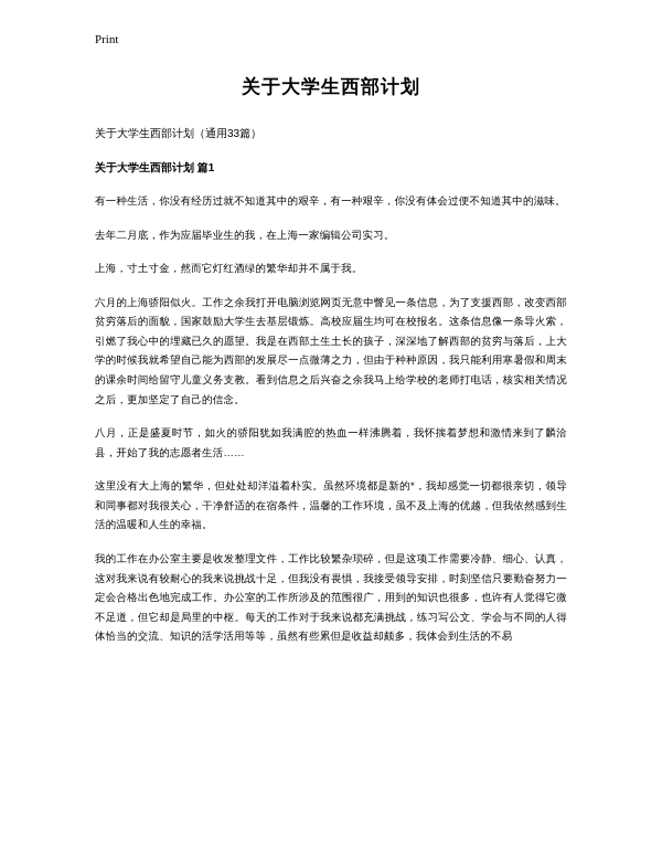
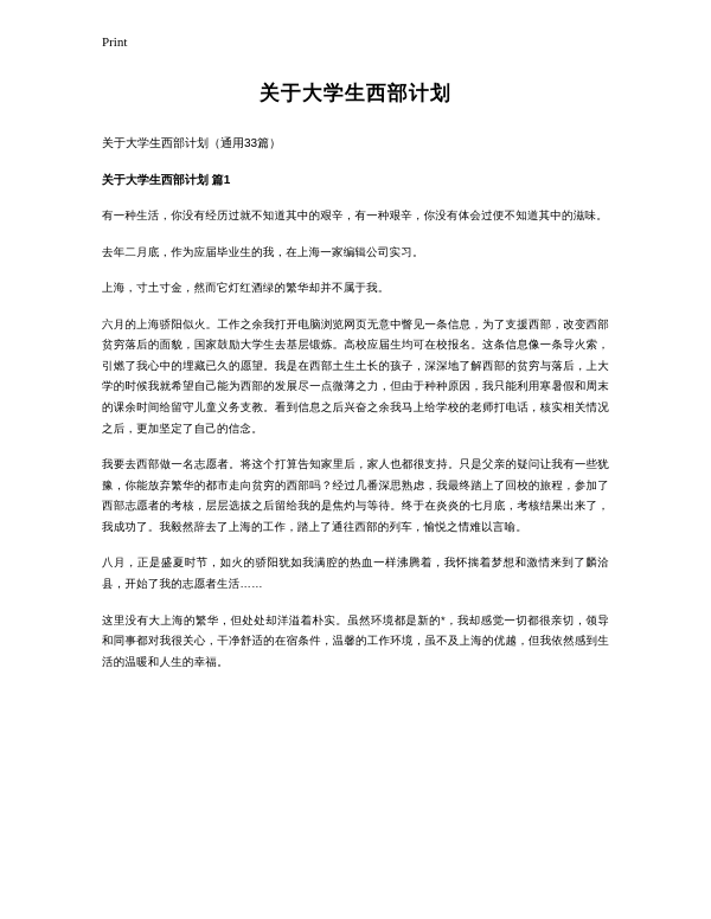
  Print
  关于大学生西部计划
  关于大学生西部计划（通用33篇）
  关于大学生西部计划 篇1
  有一种生活，你没有经历过就不知道其中的艰辛，有一种艰辛，你没有体会过便不知道其中的滋味。
  去年二月底，作为应届毕业生的我，在上海一家编辑公司实习。
  上海，寸土寸金，然而它灯红酒绿的繁华却并不属于我。
  六月的上海骄阳似火。工作之余我打开电脑浏览网页无意中瞥见一条信息，为了支援西部，改变西部贫穷落后的面貌，国家鼓励大学生去基层锻炼。高校应届生均可在校报名。这条信息像一条导火索，引燃了我心中的埋藏已久的愿望。我是在西部土生土长的孩子，深深地了解西部的贫穷与落后，上大学的时候我就希望自己能为西部的发展尽一点微薄之力，但由于种种原因，我只能利用寒暑假和周末的课余时间给留守儿童义务支教。看到信息之后兴奋之余我马上给学校的老师打电话，核实相关情况之后，更加坚定了自己的信念。
+ 我要去西部做一名志愿者。将这个打算告知家里后，家人也都很支持。只是父亲的疑问让我有一些犹豫，你能放弃繁华的都市走向贫穷的西部吗？经过几番深思熟虑，我最终踏上了回校的旅程，参加了西部志愿者的考核，层层选拔之后留给我的是焦灼与等待。终于在炎炎的七月底，考核结果出来了，我成功了。我毅然辞去了上海的工作，踏上了通往西部的列车，愉悦之情难以言喻。
  八月，正是盛夏时节，如火的骄阳犹如我满腔的热血一样沸腾着，我怀揣着梦想和激情来到了麟洽县，开始了我的志愿者生活……
  这里没有大上海的繁华，但处处却洋溢着朴实。虽然环境都是新的*，我却感觉一切都很亲切，领导和同事都对我很关心，干净舒适的在宿条件，温馨的工作环境，虽不及上海的优越，但我依然感到生活的温暖和人生的幸福。
- 我的工作在办公室主要是收发整理文件，工作比较繁杂琐碎，但是这项工作需要冷静、细心、认真，这对我来说有较耐心的我来说挑战十足，但我没有畏惧，我接受领导安排，时刻坚信只要勤奋努力一定会合格出色地完成工作。办公室的工作所涉及的范围很广，用到的知识也很多，也许有人觉得它微不足道，但它却是局里的中枢。每天的工作对于我来说都充满挑战，练习写公文、学会与不同的人得体恰当的交流、知识的活学活用等等，虽然有些累但是收益却颇多，我体会到生活的不易
